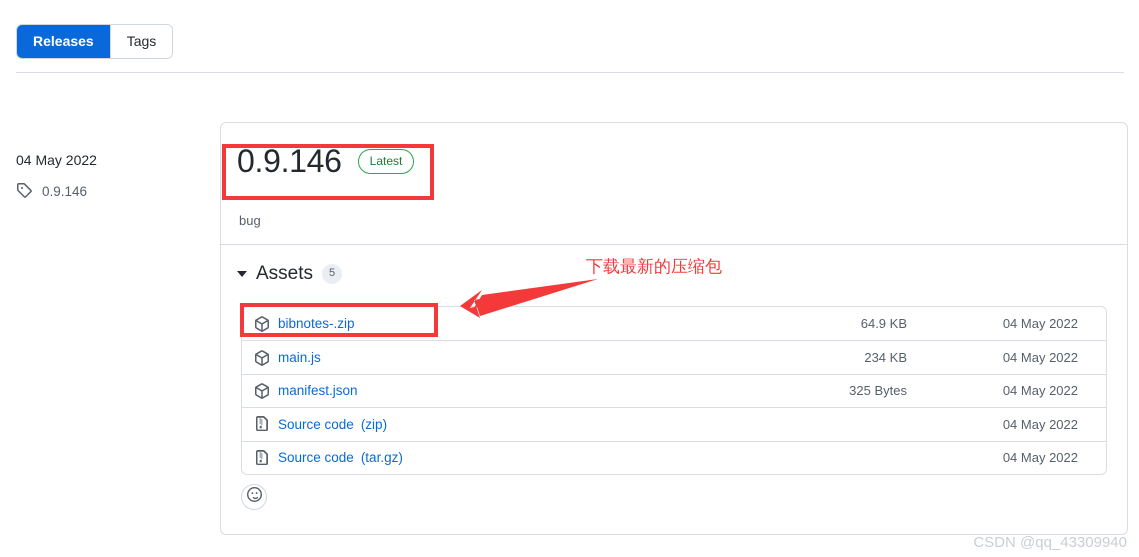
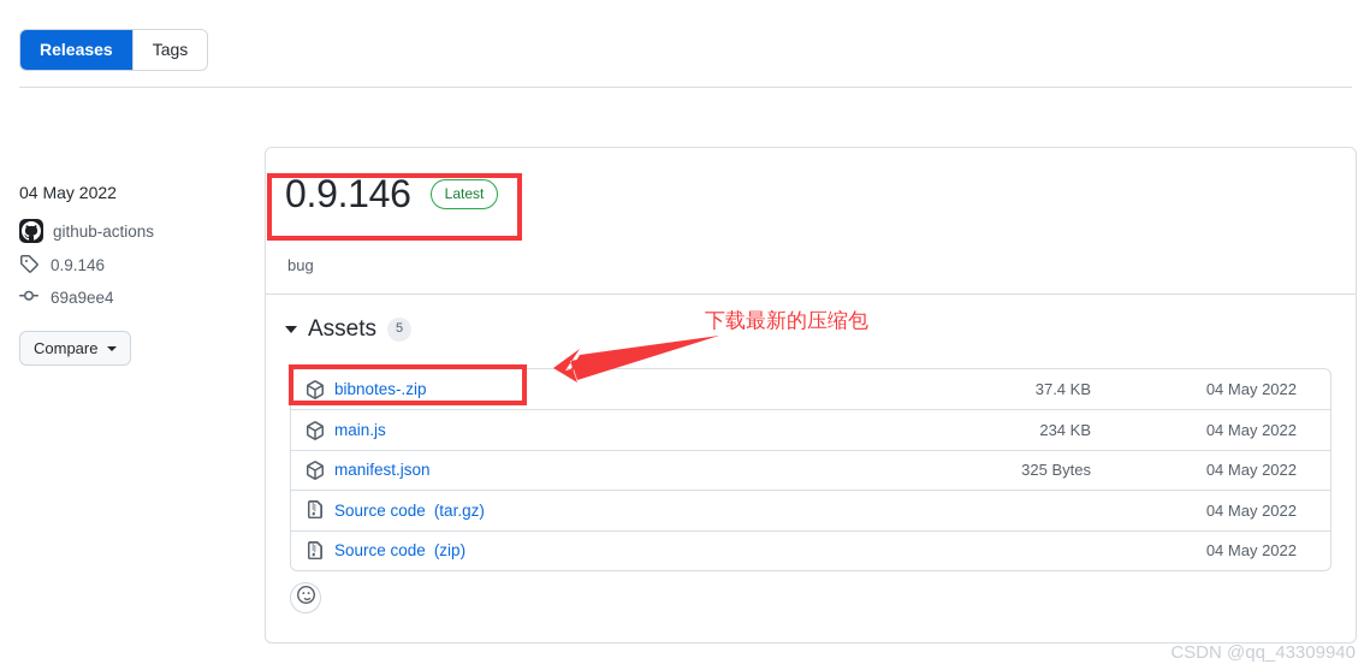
  Releases
  Tags
  04 May 2022
+ github-actions
  0.9.146
+ 69a9ee4
+ Compare
  0.9.146
  Latest
  bug
  Assets
  5
  bibnotes-.zip
- 64.9 KB
+ 37.4 KB
  04 May 2022
  main.js
  234 KB
  04 May 2022
  manifest.json
  325 Bytes
  04 May 2022
- Source code (zip)
+ Source code (tar.gz)
  04 May 2022
- Source code (tar.gz)
+ Source code (zip)
  04 May 2022
  下载最新的压缩包
  CSDN @qq_43309940
